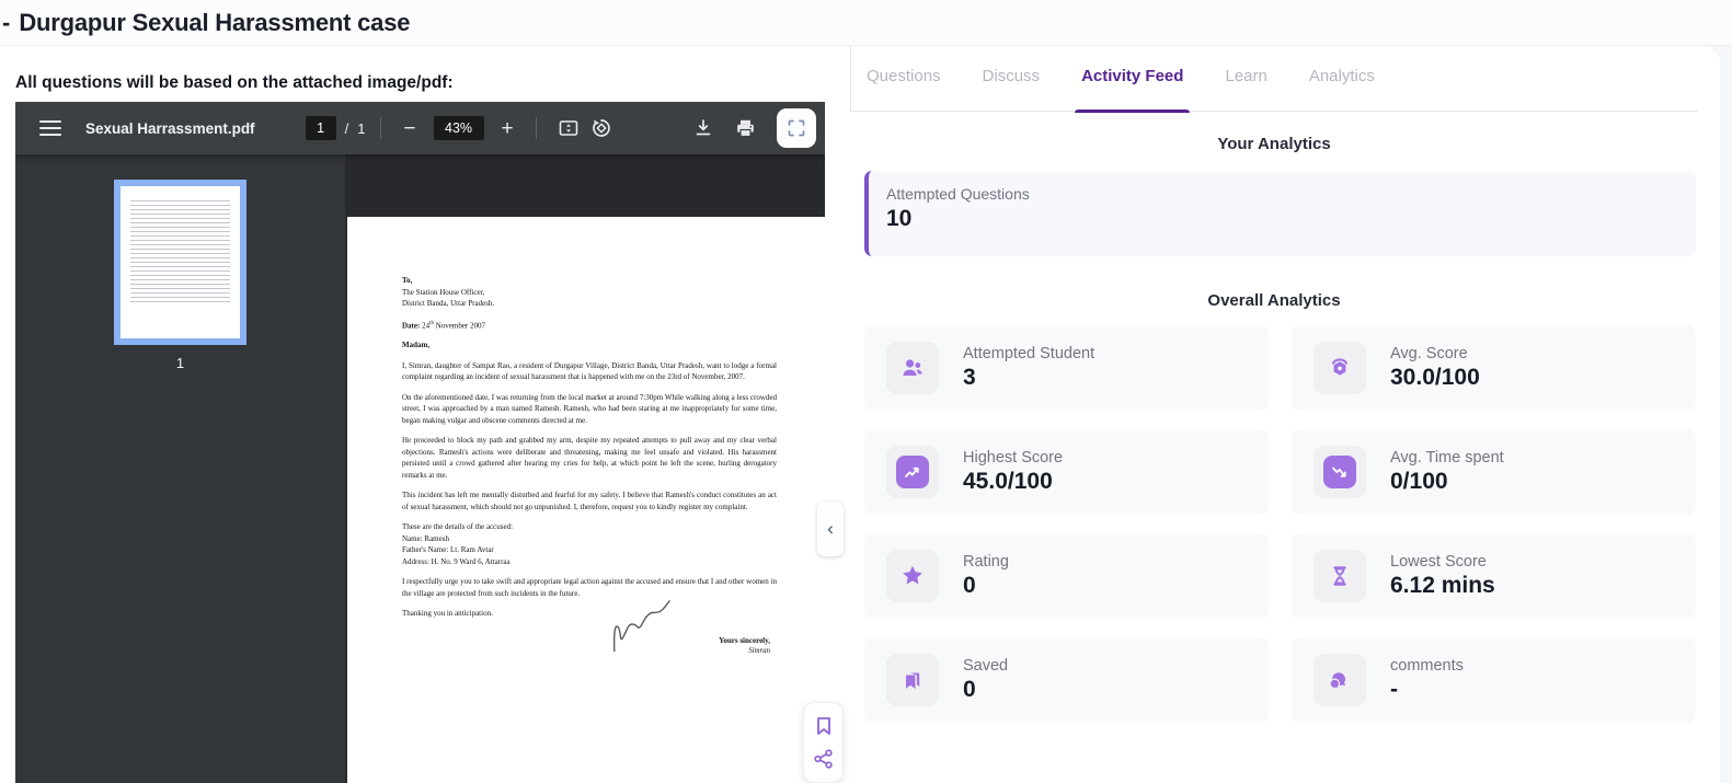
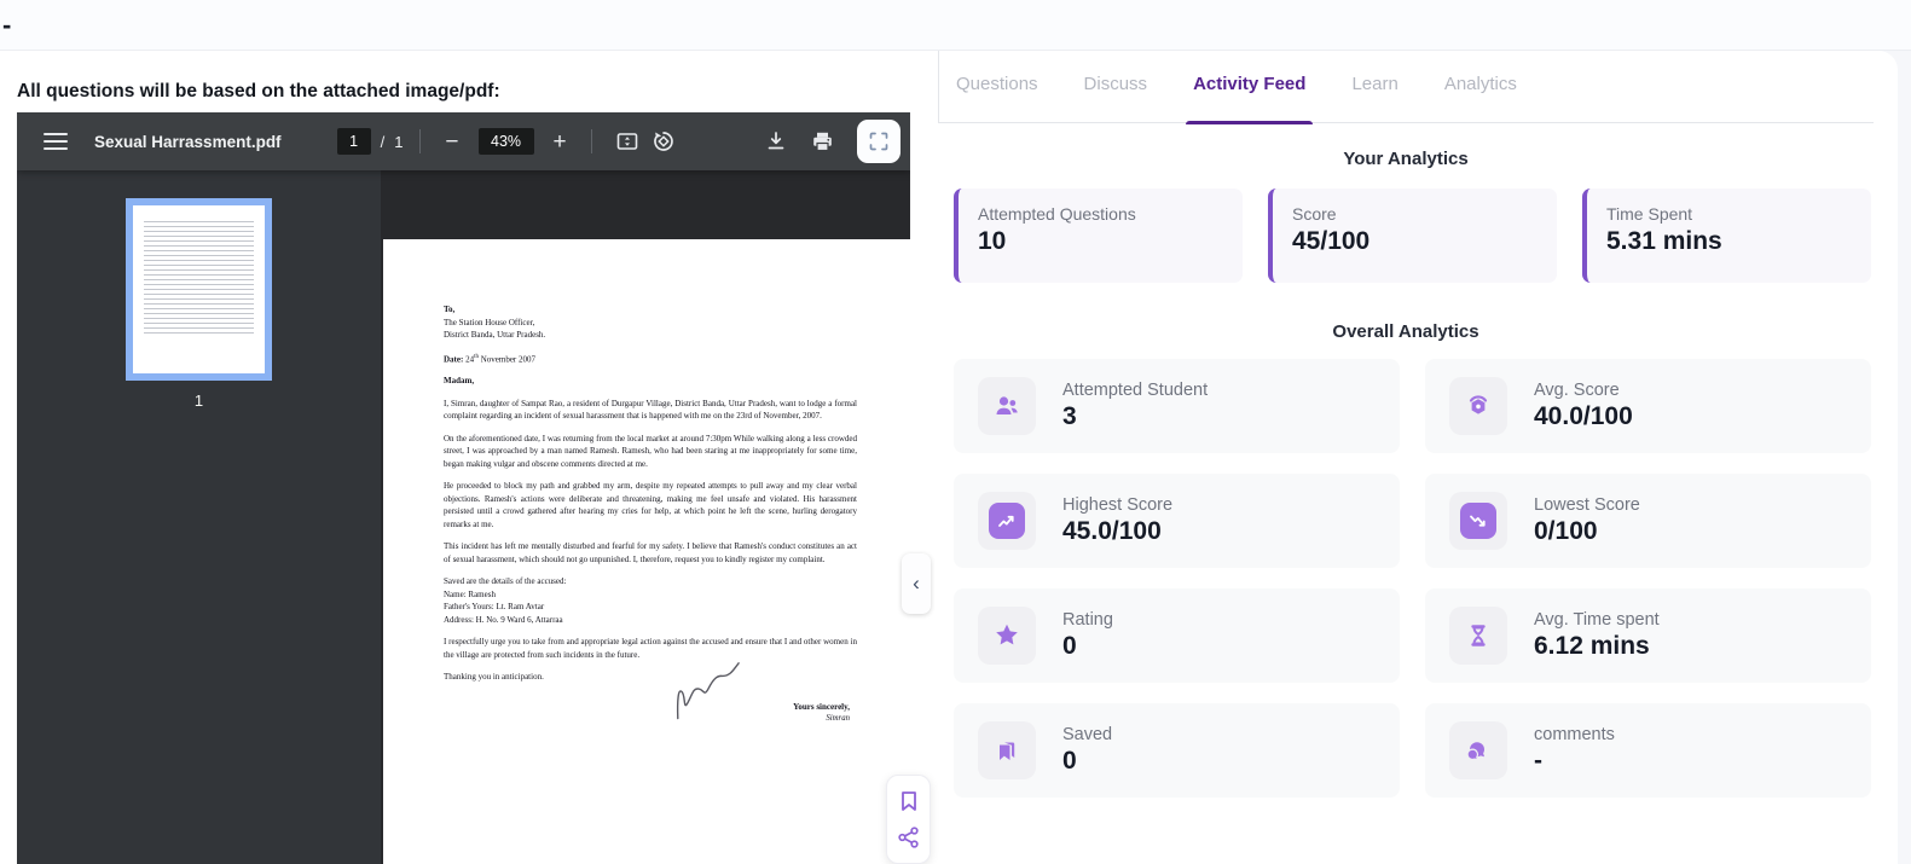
  -
- Durgapur Sexual Harassment case
  All questions will be based on the attached image/pdf:
  Sexual Harrassment.pdf
  1
  /
  1
  −
  43%
  +
  1
  To,
  The Station House Officer,
  District Banda, Uttar Pradesh.
  Date: 24 November 2007
  Madam,
  I, Simran, daughter of Sampat Rao, a resident of Durgapur Village, District Banda, Uttar Pradesh, want to lodge a formal complaint regarding an incident of sexual harassment that is happened with me on the 23rd of November, 2007.
  On the aforementioned date, I was returning from the local market at around 7:30pm While walking along a less crowded street, I was approached by a man named Ramesh. Ramesh, who had been staring at me inappropriately for some time, began making vulgar and obscene comments directed at me.
  He proceeded to block my path and grabbed my arm, despite my repeated attempts to pull away and my clear verbal objections. Ramesh's actions were deliberate and threatening, making me feel unsafe and violated. His harassment persisted until a crowd gathered after hearing my cries for help, at which point he left the scene, hurling derogatory remarks at me.
  This incident has left me mentally disturbed and fearful for my safety. I believe that Ramesh's conduct constitutes an act of sexual harassment, which should not go unpunished. I, therefore, request you to kindly register my complaint.
- These are the details of the accused:
+ Saved are the details of the accused:
  Name: Ramesh
- Father's Name: Lt. Ram Avtar
+ Father's Yours: Lt. Ram Avtar
- I respectfully urge you to take swift and appropriate legal action against the accused and ensure that I and other women in the village are protected from such incidents in the future.
+ I respectfully urge you to take from and appropriate legal action against the accused and ensure that I and other women in the village are protected from such incidents in the future.
  Thanking you in anticipation.
  Yours sincerely,
  ‹
  Questions
  Discuss
  Activity Feed
  Learn
  Analytics
  Your Analytics
  Attempted Questions
  10
+ Score
+ 45/100
+ Time Spent
+ 5.31 mins
  Overall Analytics
  Attempted Student
  3
  Avg. Score
- 30.0/100
+ 40.0/100
  Highest Score
  45.0/100
- Avg. Time spent
+ Lowest Score
  0/100
  Rating
  0
- Lowest Score
+ Avg. Time spent
  6.12 mins
  Saved
  0
  comments
  -
